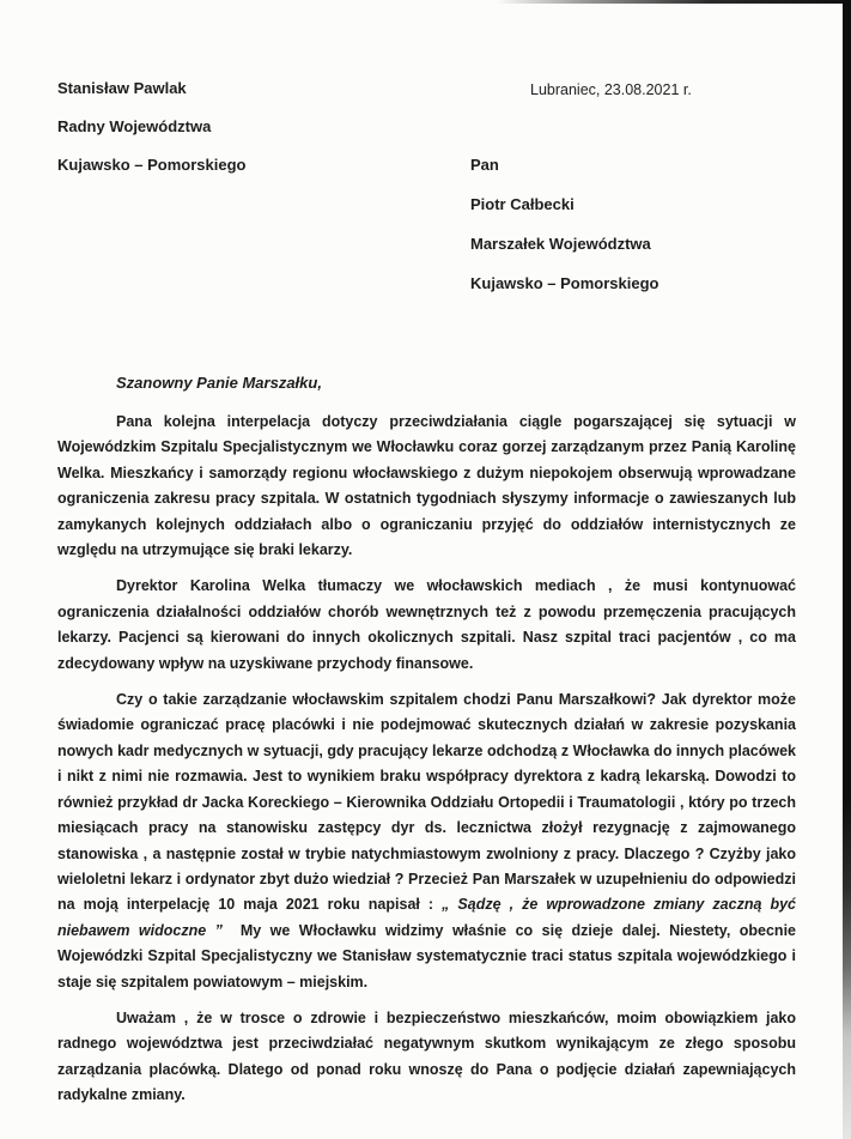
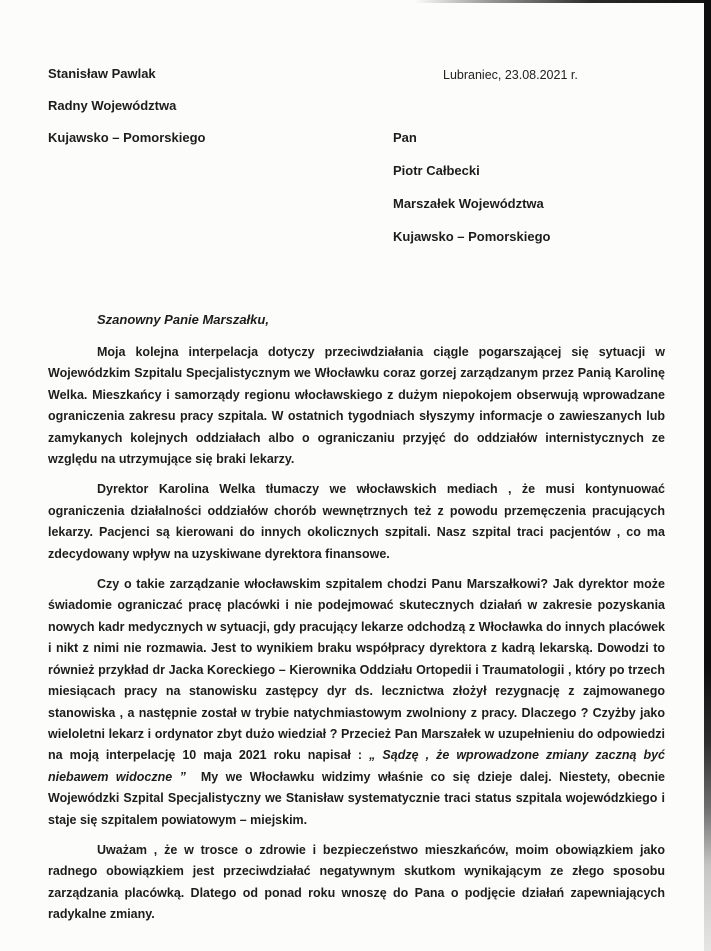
  Stanisław Pawlak
  Radny Województwa
  Kujawsko – Pomorskiego
  Lubraniec, 23.08.2021 r.
  Pan
  Piotr Całbecki
  Marszałek Województwa
  Kujawsko – Pomorskiego
  Szanowny Panie Marszałku,
- Pana kolejna interpelacja dotyczy przeciwdziałania ciągle pogarszającej się sytuacji w Wojewódzkim Szpitalu Specjalistycznym we Włocławku coraz gorzej zarządzanym przez Panią Karolinę Welka. Mieszkańcy i samorządy regionu włocławskiego z dużym niepokojem obserwują wprowadzane ograniczenia zakresu pracy szpitala. W ostatnich tygodniach słyszymy informacje o zawieszanych lub zamykanych kolejnych oddziałach albo o ograniczaniu przyjęć do oddziałów internistycznych ze względu na utrzymujące się braki lekarzy.
+ Moja kolejna interpelacja dotyczy przeciwdziałania ciągle pogarszającej się sytuacji w Wojewódzkim Szpitalu Specjalistycznym we Włocławku coraz gorzej zarządzanym przez Panią Karolinę Welka. Mieszkańcy i samorządy regionu włocławskiego z dużym niepokojem obserwują wprowadzane ograniczenia zakresu pracy szpitala. W ostatnich tygodniach słyszymy informacje o zawieszanych lub zamykanych kolejnych oddziałach albo o ograniczaniu przyjęć do oddziałów internistycznych ze względu na utrzymujące się braki lekarzy.
- Dyrektor Karolina Welka tłumaczy we włocławskich mediach , że musi kontynuować ograniczenia działalności oddziałów chorób wewnętrznych też z powodu przemęczenia pracujących lekarzy. Pacjenci są kierowani do innych okolicznych szpitali. Nasz szpital traci pacjentów , co ma zdecydowany wpływ na uzyskiwane przychody finansowe.
+ Dyrektor Karolina Welka tłumaczy we włocławskich mediach , że musi kontynuować ograniczenia działalności oddziałów chorób wewnętrznych też z powodu przemęczenia pracujących lekarzy. Pacjenci są kierowani do innych okolicznych szpitali. Nasz szpital traci pacjentów , co ma zdecydowany wpływ na uzyskiwane dyrektora finansowe.
  Czy o takie zarządzanie włocławskim szpitalem chodzi Panu Marszałkowi? Jak dyrektor może świadomie ograniczać pracę placówki i nie podejmować skutecznych działań w zakresie pozyskania nowych kadr medycznych w sytuacji, gdy pracujący lekarze odchodzą z Włocławka do innych placówek i nikt z nimi nie rozmawia. Jest to wynikiem braku współpracy dyrektora z kadrą lekarską. Dowodzi to również przykład dr Jacka Koreckiego – Kierownika Oddziału Ortopedii i Traumatologii , który po trzech miesiącach pracy na stanowisku zastępcy dyr ds. lecznictwa złożył rezygnację z zajmowanego stanowiska , a następnie został w trybie natychmiastowym zwolniony z pracy. Dlaczego ? Czyżby jako wieloletni lekarz i ordynator zbyt dużo wiedział ? Przecież Pan Marszałek w uzupełnieniu do odpowiedzi na moją interpelację 10 maja 2021 roku napisał : „ Sądzę , że wprowadzone zmiany zaczną być niebawem widoczne ” My we Włocławku widzimy właśnie co się dzieje dalej. Niestety, obecnie Wojewódzki Szpital Specjalistyczny we Stanisław systematycznie traci status szpitala wojewódzkiego i staje się szpitalem powiatowym – miejskim.
- Uważam , że w trosce o zdrowie i bezpieczeństwo mieszkańców, moim obowiązkiem jako radnego województwa jest przeciwdziałać negatywnym skutkom wynikającym ze złego sposobu zarządzania placówką. Dlatego od ponad roku wnoszę do Pana o podjęcie działań zapewniających radykalne zmiany.
+ Uważam , że w trosce o zdrowie i bezpieczeństwo mieszkańców, moim obowiązkiem jako radnego obowiązkiem jest przeciwdziałać negatywnym skutkom wynikającym ze złego sposobu zarządzania placówką. Dlatego od ponad roku wnoszę do Pana o podjęcie działań zapewniających radykalne zmiany.
